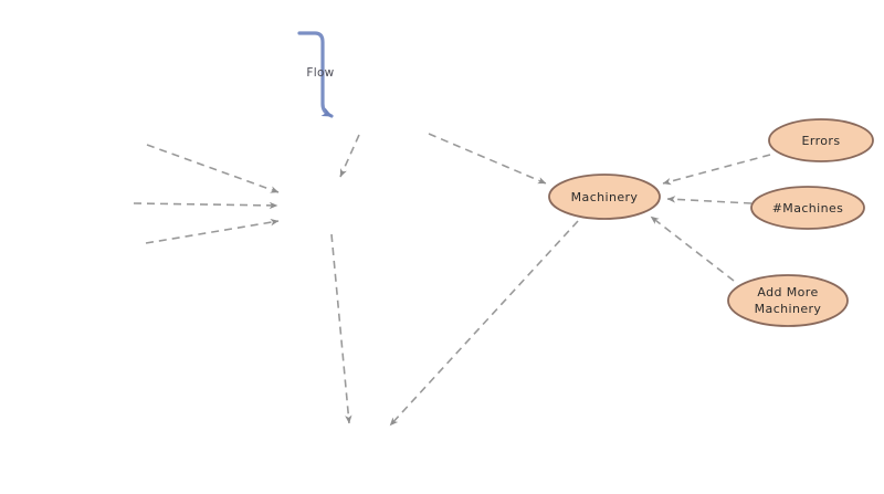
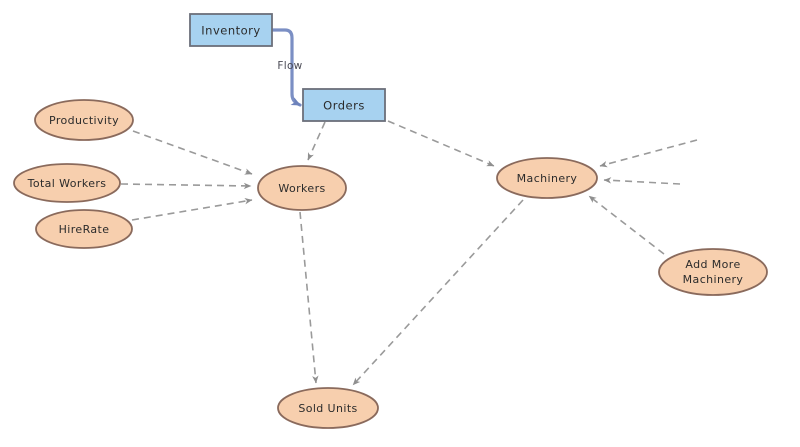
+ Inventory
+ Orders
+ Productivity
+ Total Workers
+ HireRate
+ Workers
  Machinery
- Errors
- #Machines
  Add More
  Machinery
+ Sold Units
  Flow
